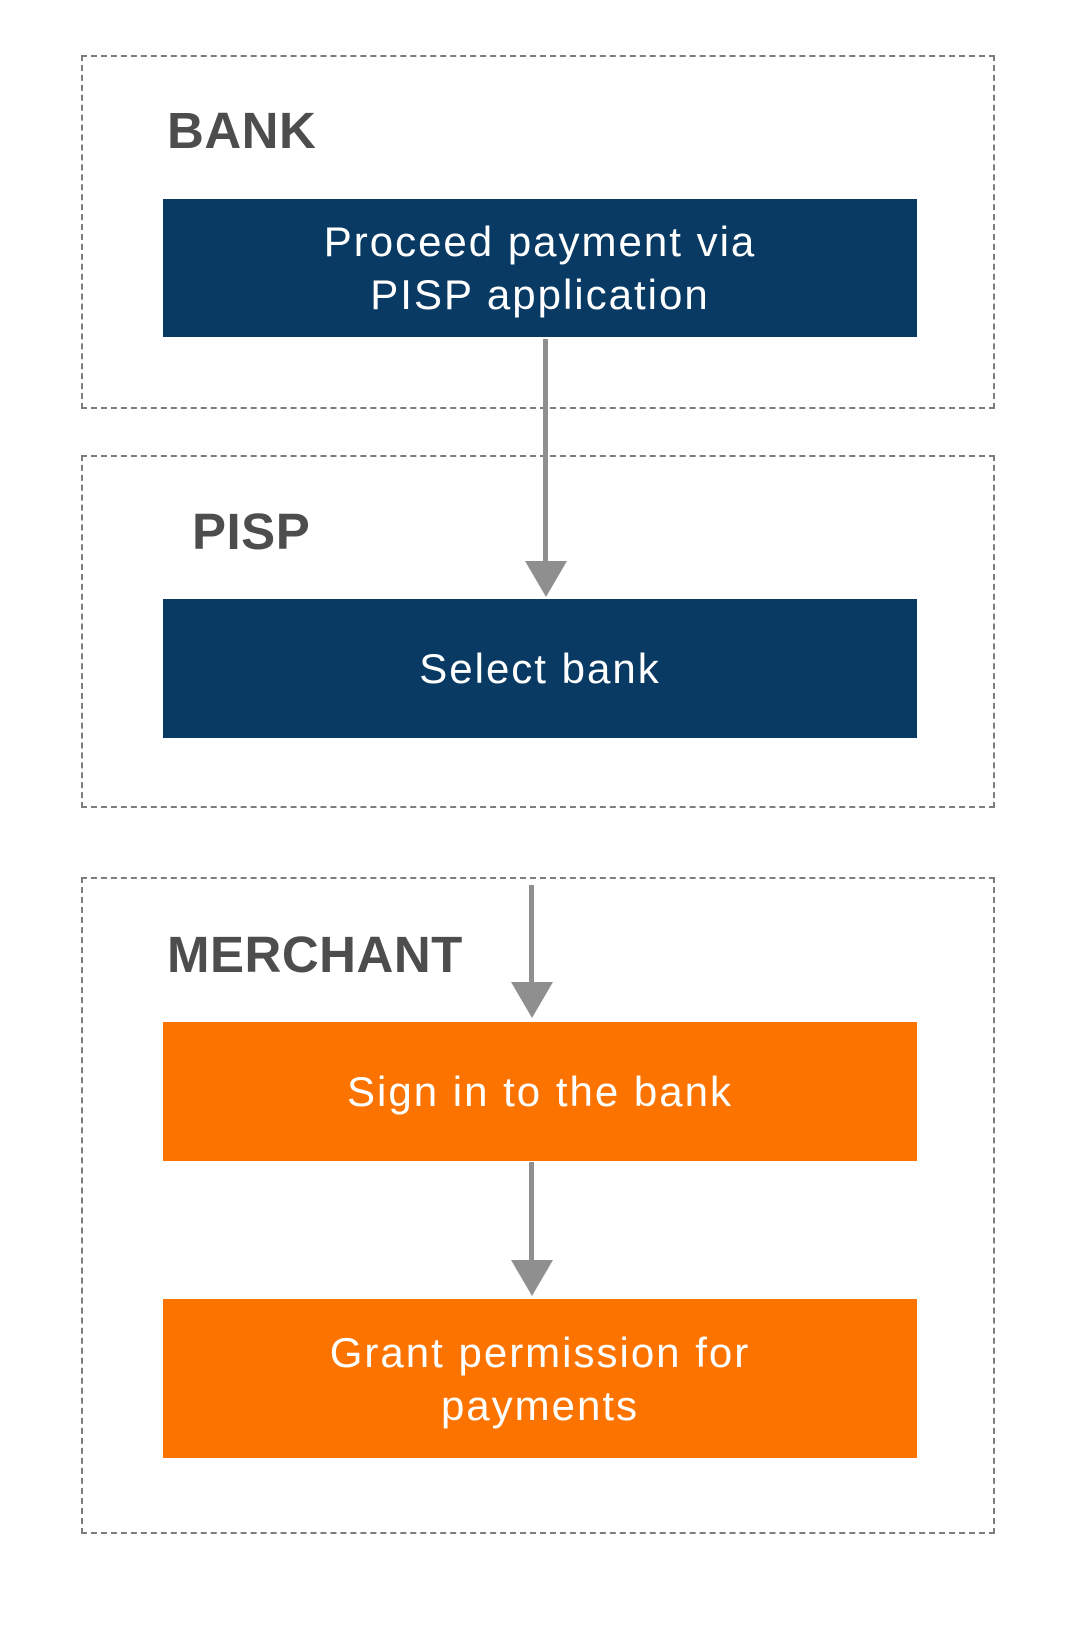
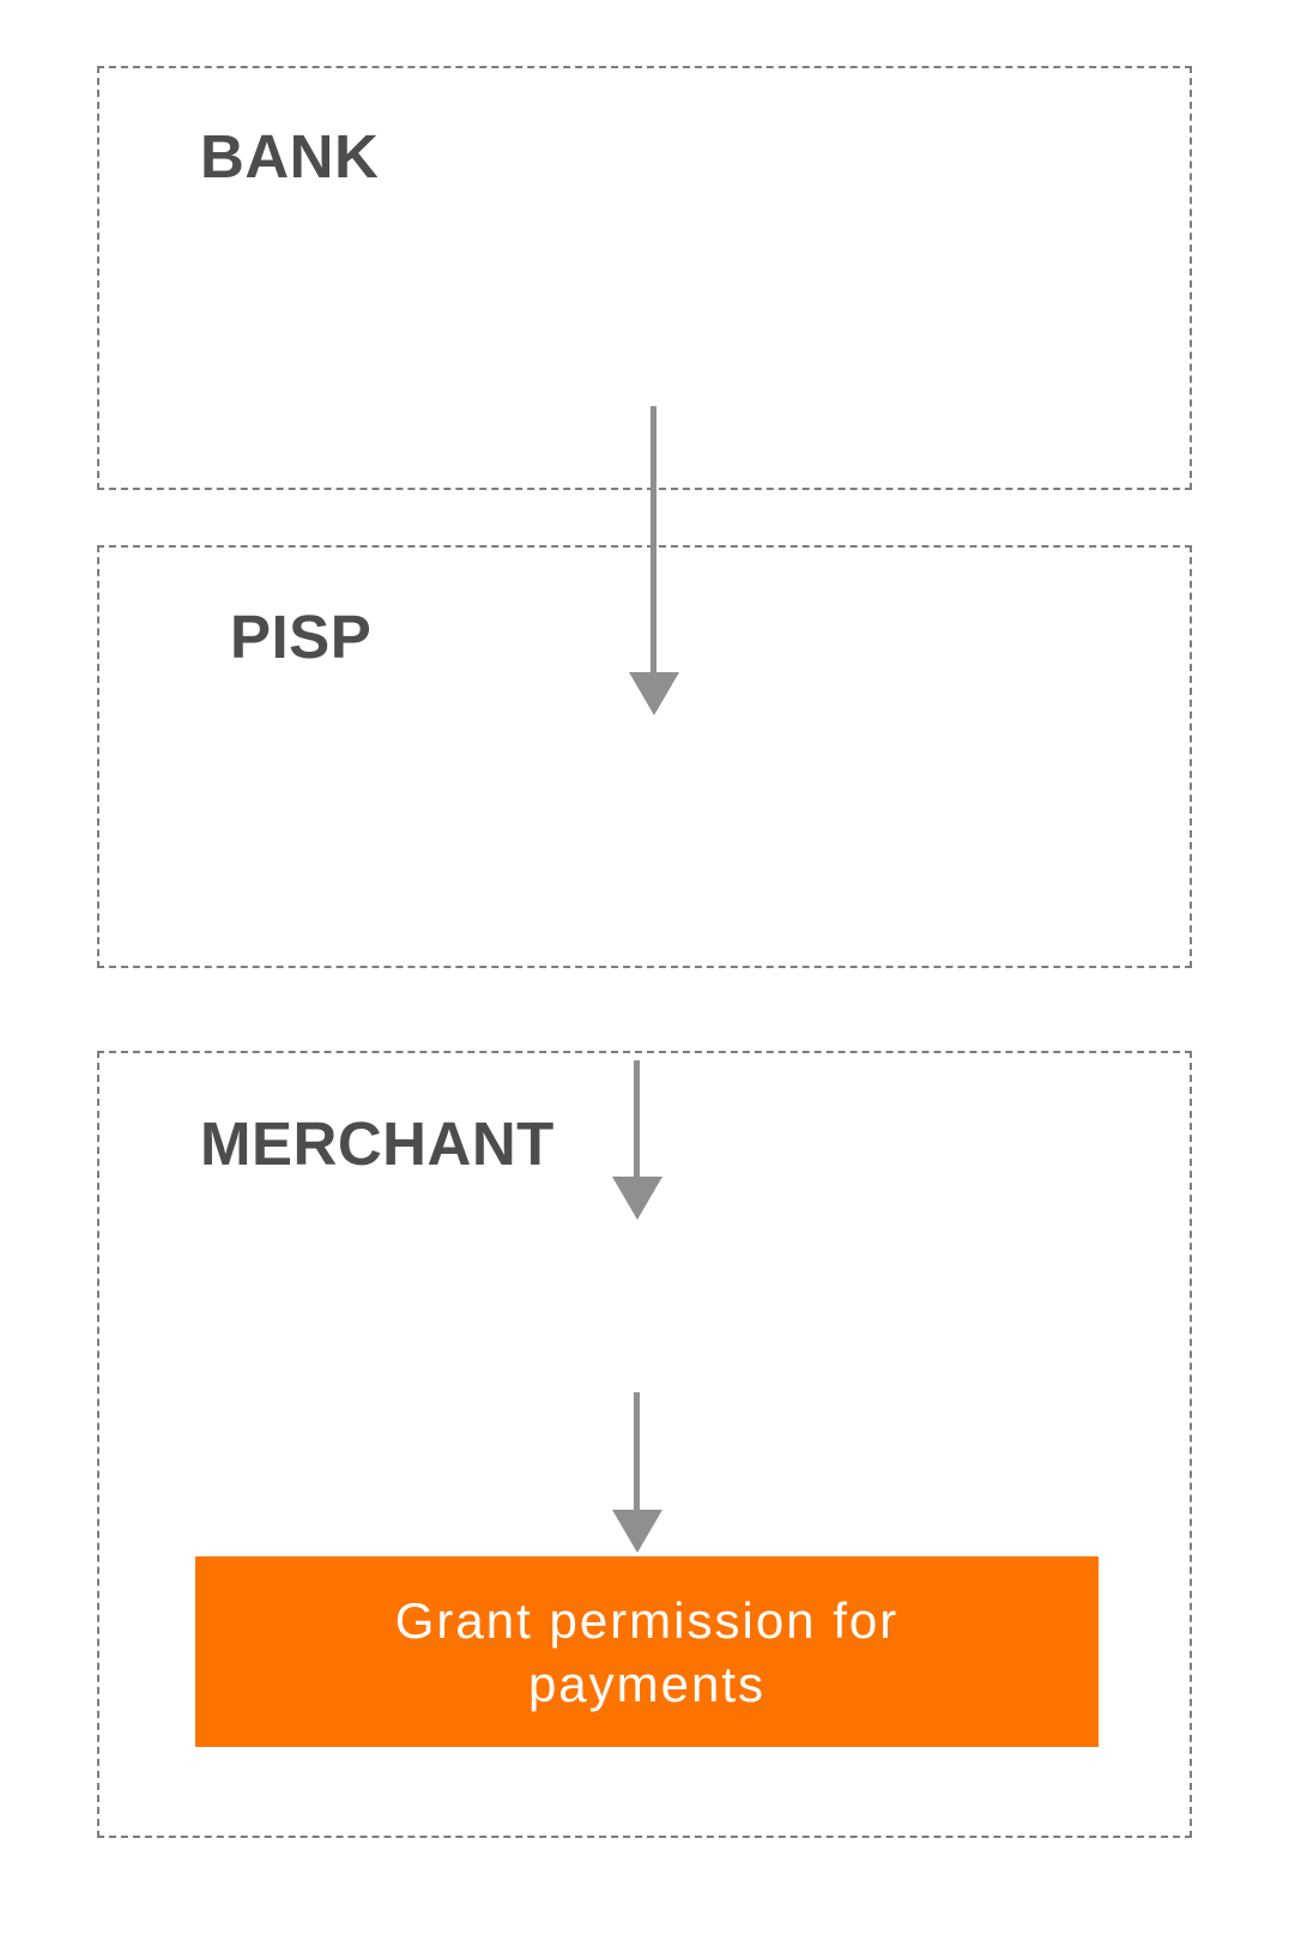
  BANK
  PISP
  MERCHANT
- Proceed payment via PISP application
- Select bank
- Sign in to the bank
  Grant permission for payments
